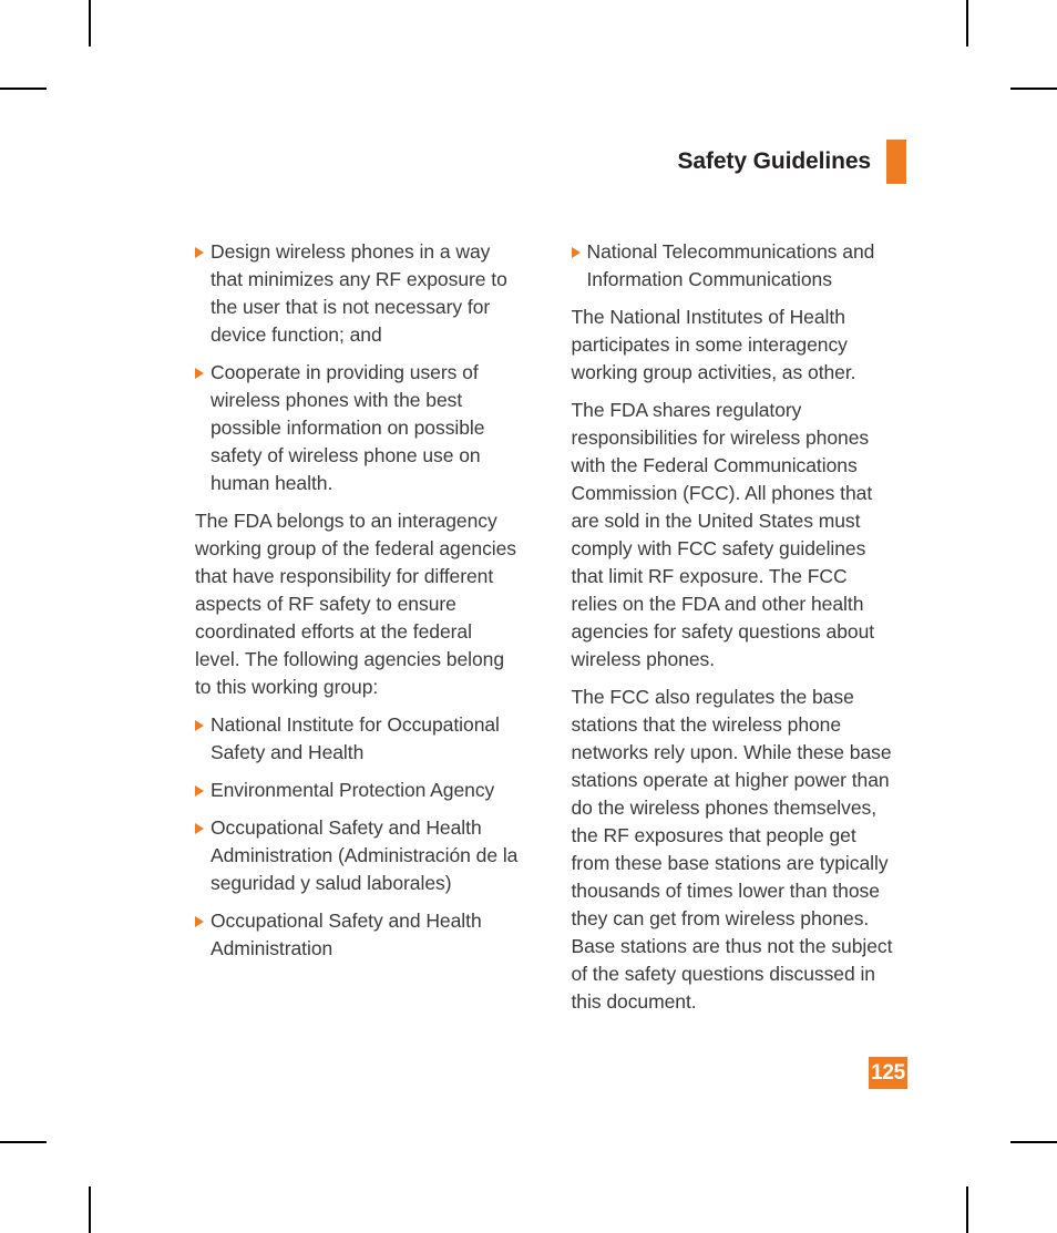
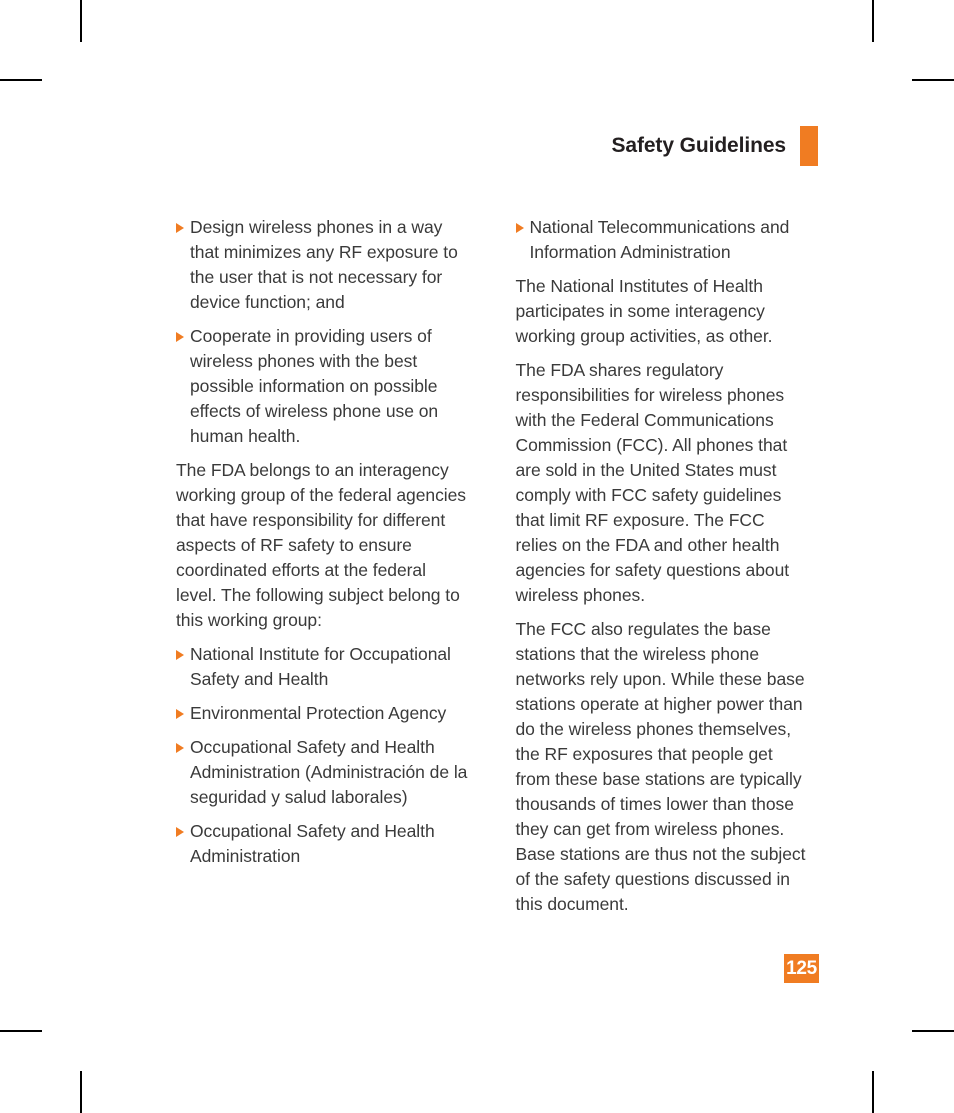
  Safety Guidelines
  Design wireless phones in a way that minimizes any RF exposure to the user that is not necessary for device function; and
- Cooperate in providing users of wireless phones with the best possible information on possible safety of wireless phone use on human health.
+ Cooperate in providing users of wireless phones with the best possible information on possible effects of wireless phone use on human health.
- The FDA belongs to an interagency working group of the federal agencies that have responsibility for different aspects of RF safety to ensure coordinated efforts at the federal level. The following agencies belong to this working group:
+ The FDA belongs to an interagency working group of the federal agencies that have responsibility for different aspects of RF safety to ensure coordinated efforts at the federal level. The following subject belong to this working group:
  National Institute for Occupational Safety and Health
  Environmental Protection Agency
  Occupational Safety and Health Administration (Administración de la seguridad y salud laborales)
  Occupational Safety and Health Administration
- National Telecommunications and Information Communications
+ National Telecommunications and Information Administration
  The National Institutes of Health participates in some interagency working group activities, as other.
  The FDA shares regulatory responsibilities for wireless phones with the Federal Communications Commission (FCC). All phones that are sold in the United States must comply with FCC safety guidelines that limit RF exposure. The FCC relies on the FDA and other health agencies for safety questions about wireless phones.
  The FCC also regulates the base stations that the wireless phone networks rely upon. While these base stations operate at higher power than do the wireless phones themselves, the RF exposures that people get from these base stations are typically thousands of times lower than those they can get from wireless phones. Base stations are thus not the subject of the safety questions discussed in this document.
  125
